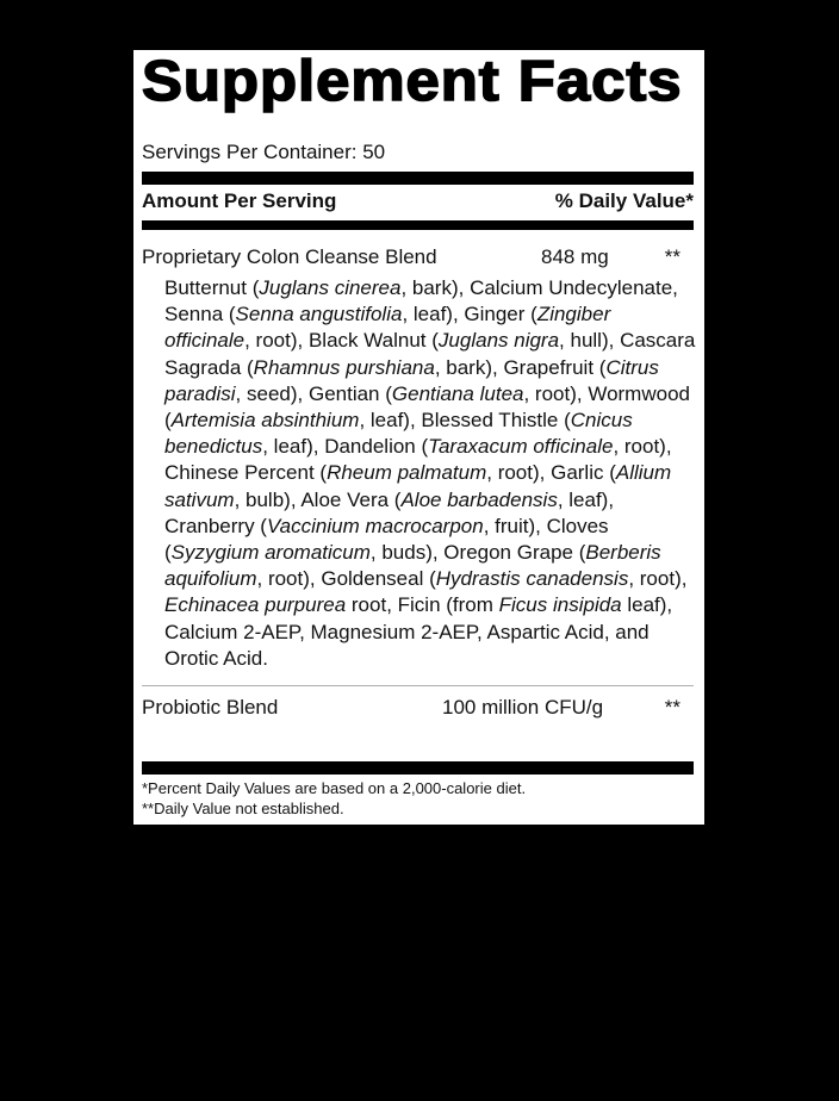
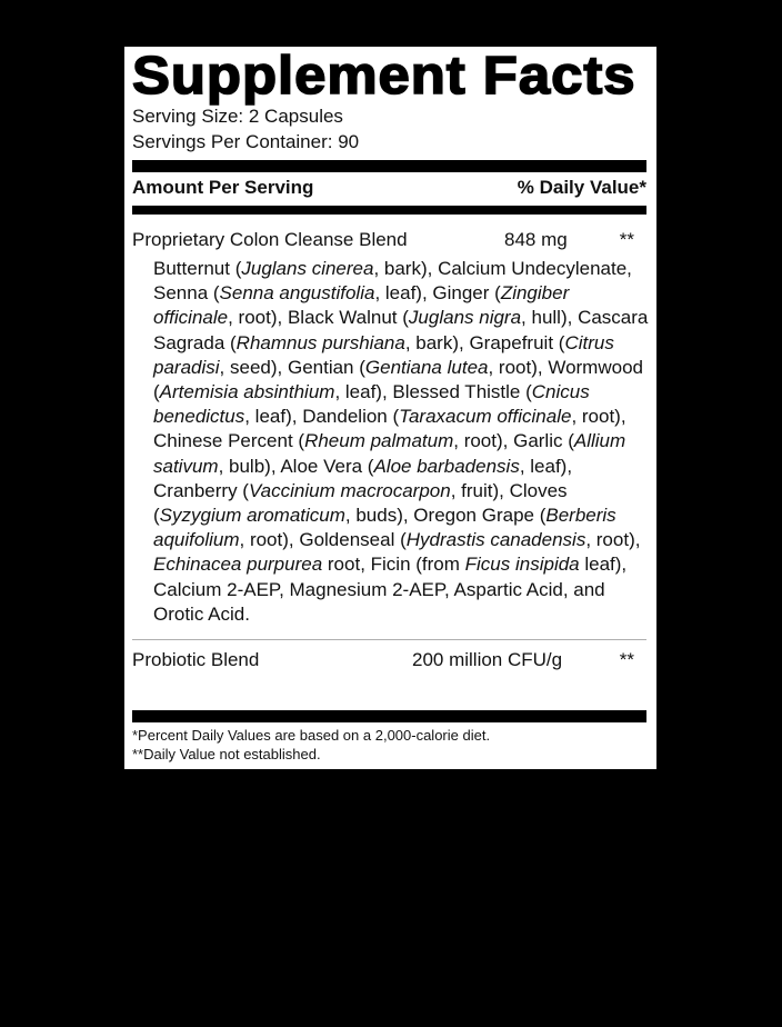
  Supplement Facts
+ Serving Size: 2 Capsules
- Servings Per Container: 50
+ Servings Per Container: 90
  Amount Per Serving
  % Daily Value*
  Proprietary Colon Cleanse Blend
  848 mg
  **
  Butternut (Juglans cinerea, bark), Calcium Undecylenate, Senna (Senna angustifolia, leaf), Ginger (Zingiber officinale, root), Black Walnut (Juglans nigra, hull), Cascara Sagrada (Rhamnus purshiana, bark), Grapefruit (Citrus paradisi, seed), Gentian (Gentiana lutea, root), Wormwood (Artemisia absinthium, leaf), Blessed Thistle (Cnicus benedictus, leaf), Dandelion (Taraxacum officinale, root), Chinese Percent (Rheum palmatum, root), Garlic (Allium sativum, bulb), Aloe Vera (Aloe barbadensis, leaf), Cranberry (Vaccinium macrocarpon, fruit), Cloves (Syzygium aromaticum, buds), Oregon Grape (Berberis aquifolium, root), Goldenseal (Hydrastis canadensis, root), Echinacea purpurea root, Ficin (from Ficus insipida leaf), Calcium 2-AEP, Magnesium 2-AEP, Aspartic Acid, and Orotic Acid.
  Probiotic Blend
- 100 million CFU/g
+ 200 million CFU/g
  **
  *Percent Daily Values are based on a 2,000-calorie diet.
  **Daily Value not established.
